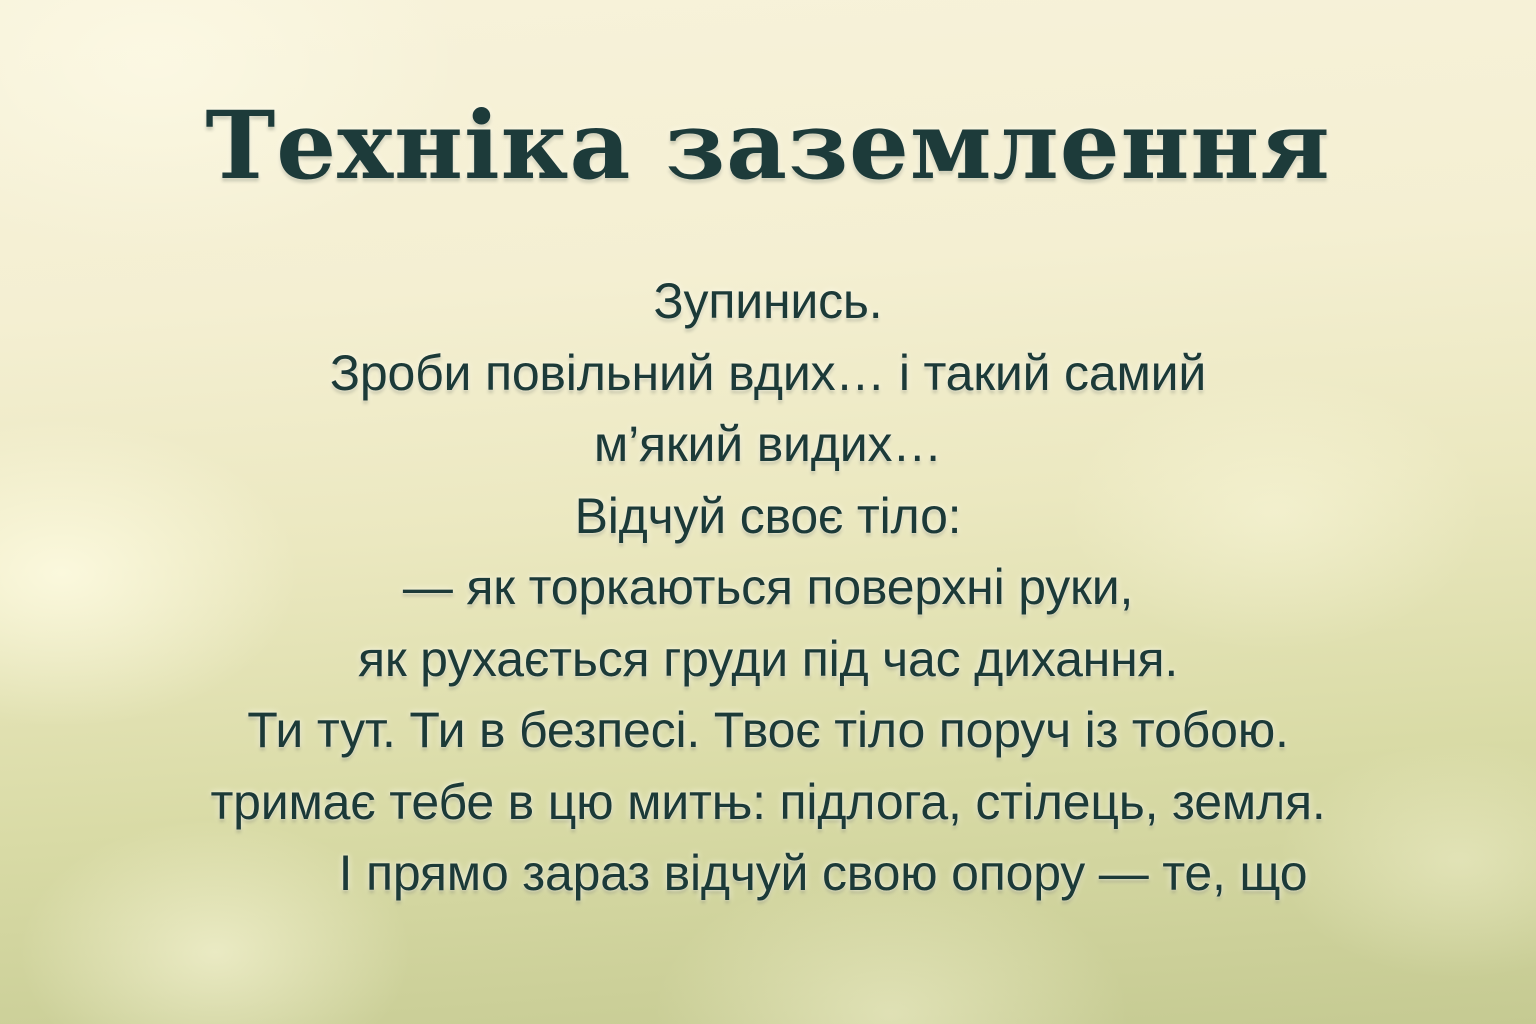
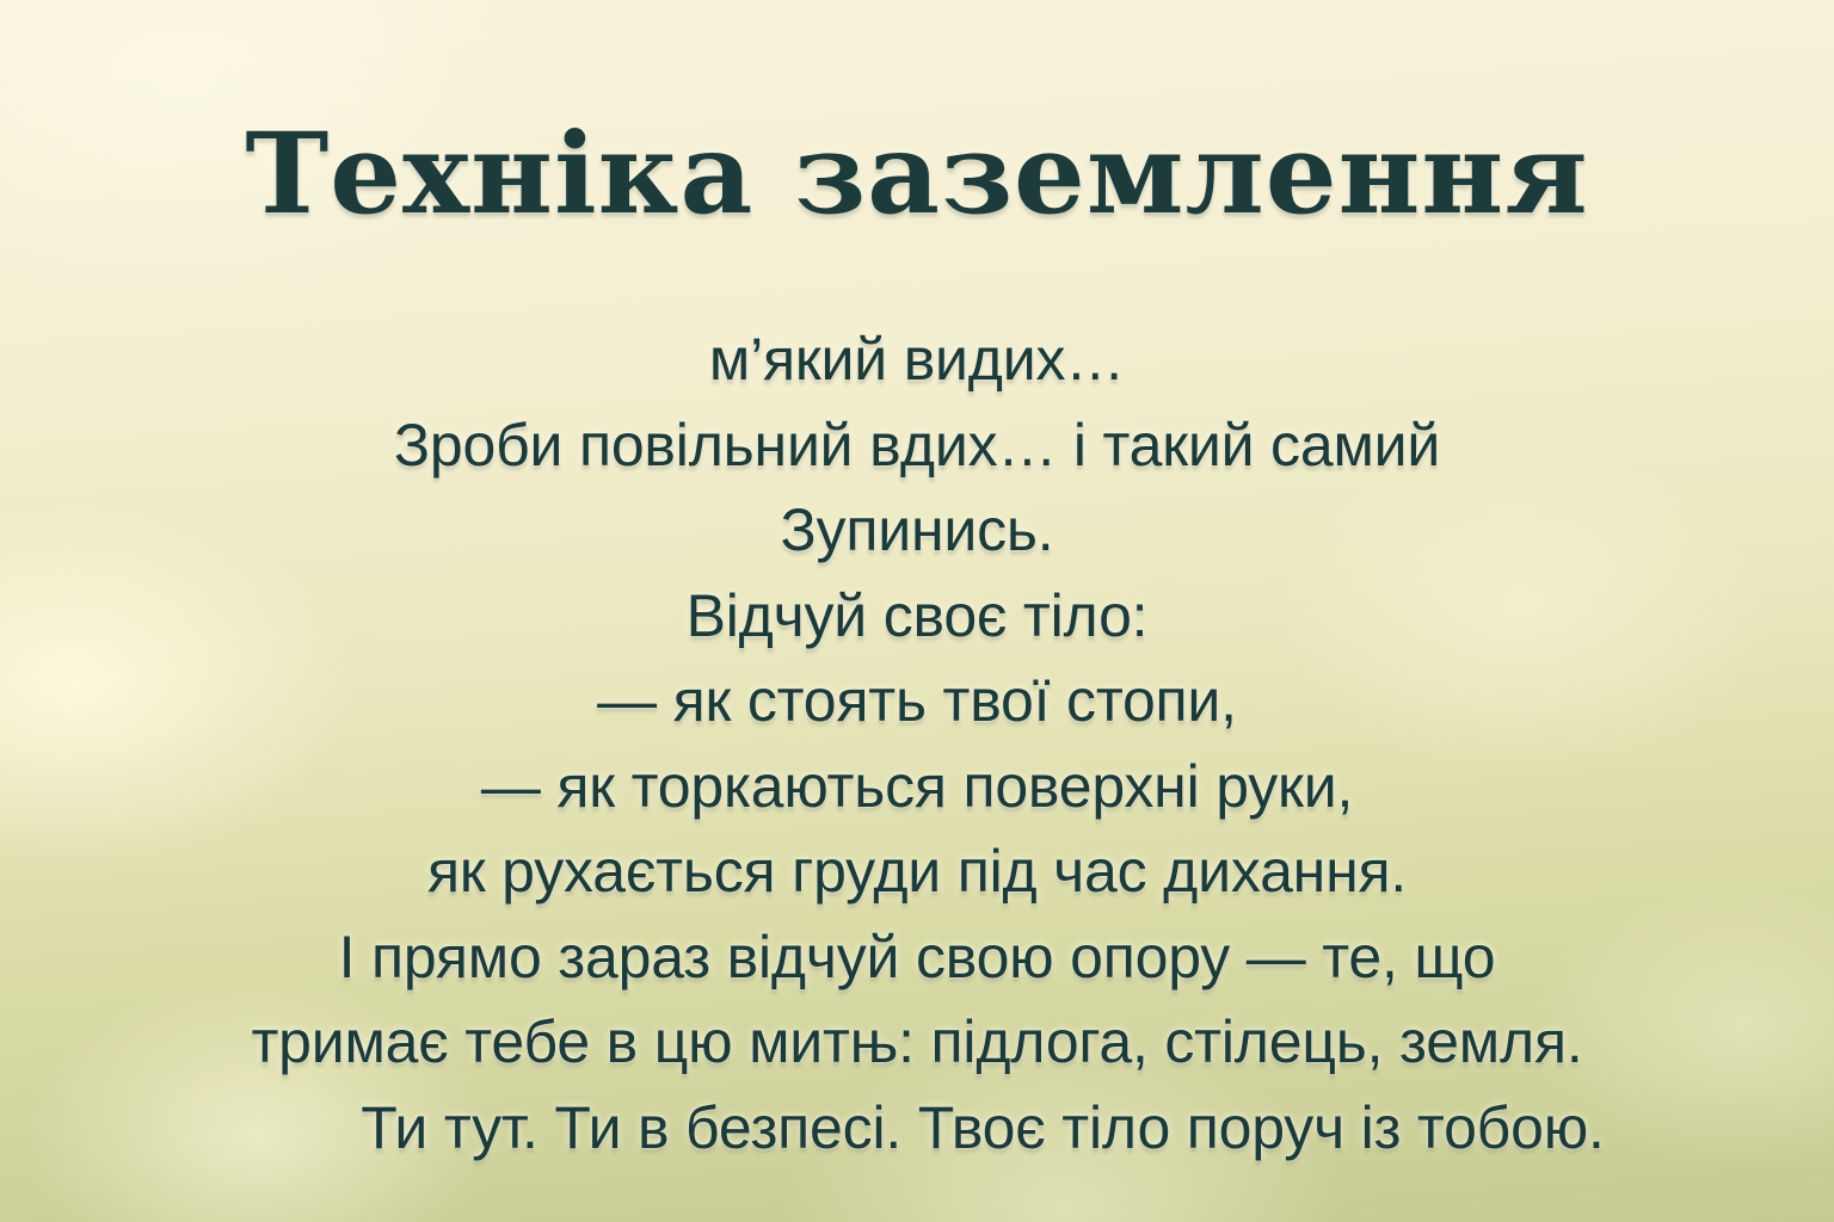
  Техніка заземлення
- Зупинись.
+ м’який видих…
  Зроби повільний вдих… і такий самий
- м’який видих…
+ Зупинись.
  Відчуй своє тіло:
+ — як стоять твої стопи,
  — як торкаються поверхні руки,
  як рухається груди під час дихання.
- Ти тут. Ти в безпесі. Твоє тіло поруч із тобою.
+ І прямо зараз відчуй свою опору — те, що
  тримає тебе в цю митњ: підлога, стілець, земля.
- І прямо зараз відчуй свою опору — те, що
+ Ти тут. Ти в безпесі. Твоє тіло поруч із тобою.
